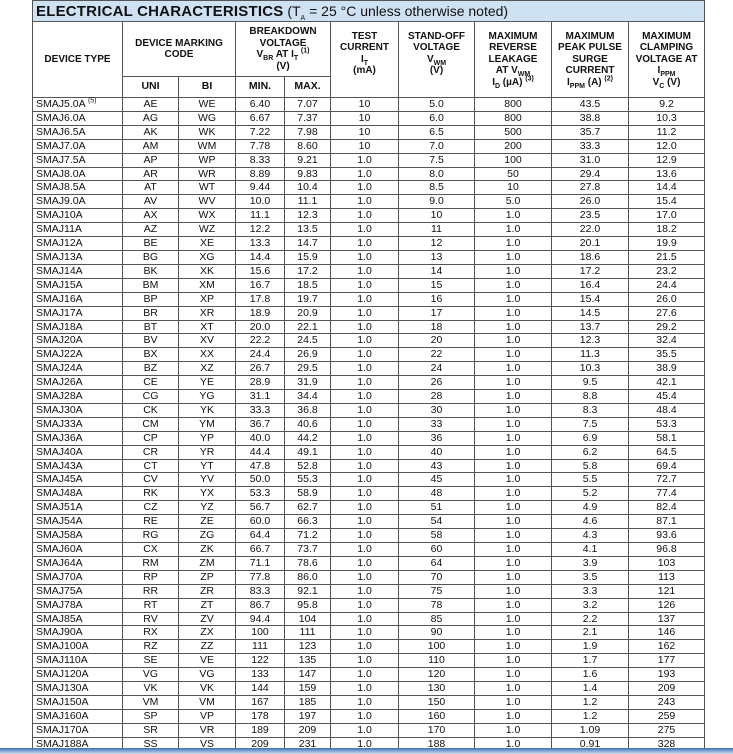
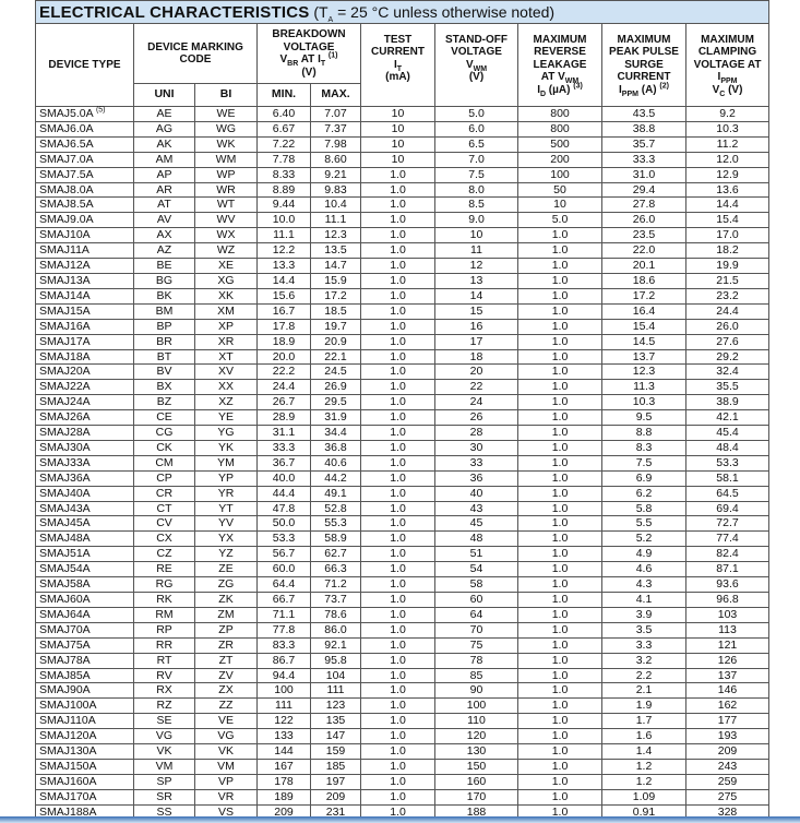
  ELECTRICAL CHARACTERISTICS (T = 25 °C unless otherwise noted)
  DEVICE TYPE	DEVICE MARKINGCODE	BREAKDOWNVOLTAGE V AT I (V)	TESTCURRENT I (mA)	STAND-OFFVOLTAGE V (V)	MAXIMUMREVERSELEAKAGE AT V I (µA)	MAXIMUMPEAK PULSESURGECURRENT I (A)	MAXIMUMCLAMPINGVOLTAGE AT I V (V)
  UNI	BI	MIN.	MAX.
  SMAJ5.0A	AE	WE	6.40	7.07	10	5.0	800	43.5	9.2
  SMAJ6.0A	AG	WG	6.67	7.37	10	6.0	800	38.8	10.3
  SMAJ6.5A	AK	WK	7.22	7.98	10	6.5	500	35.7	11.2
  SMAJ7.0A	AM	WM	7.78	8.60	10	7.0	200	33.3	12.0
  SMAJ7.5A	AP	WP	8.33	9.21	1.0	7.5	100	31.0	12.9
  SMAJ8.0A	AR	WR	8.89	9.83	1.0	8.0	50	29.4	13.6
  SMAJ8.5A	AT	WT	9.44	10.4	1.0	8.5	10	27.8	14.4
  SMAJ9.0A	AV	WV	10.0	11.1	1.0	9.0	5.0	26.0	15.4
  SMAJ10A	AX	WX	11.1	12.3	1.0	10	1.0	23.5	17.0
  SMAJ11A	AZ	WZ	12.2	13.5	1.0	11	1.0	22.0	18.2
  SMAJ12A	BE	XE	13.3	14.7	1.0	12	1.0	20.1	19.9
  SMAJ13A	BG	XG	14.4	15.9	1.0	13	1.0	18.6	21.5
  SMAJ14A	BK	XK	15.6	17.2	1.0	14	1.0	17.2	23.2
  SMAJ15A	BM	XM	16.7	18.5	1.0	15	1.0	16.4	24.4
  SMAJ16A	BP	XP	17.8	19.7	1.0	16	1.0	15.4	26.0
  SMAJ17A	BR	XR	18.9	20.9	1.0	17	1.0	14.5	27.6
  SMAJ18A	BT	XT	20.0	22.1	1.0	18	1.0	13.7	29.2
  SMAJ20A	BV	XV	22.2	24.5	1.0	20	1.0	12.3	32.4
  SMAJ22A	BX	XX	24.4	26.9	1.0	22	1.0	11.3	35.5
  SMAJ24A	BZ	XZ	26.7	29.5	1.0	24	1.0	10.3	38.9
  SMAJ26A	CE	YE	28.9	31.9	1.0	26	1.0	9.5	42.1
  SMAJ28A	CG	YG	31.1	34.4	1.0	28	1.0	8.8	45.4
  SMAJ30A	CK	YK	33.3	36.8	1.0	30	1.0	8.3	48.4
  SMAJ33A	CM	YM	36.7	40.6	1.0	33	1.0	7.5	53.3
  SMAJ36A	CP	YP	40.0	44.2	1.0	36	1.0	6.9	58.1
  SMAJ40A	CR	YR	44.4	49.1	1.0	40	1.0	6.2	64.5
  SMAJ43A	CT	YT	47.8	52.8	1.0	43	1.0	5.8	69.4
  SMAJ45A	CV	YV	50.0	55.3	1.0	45	1.0	5.5	72.7
- SMAJ48A	RK	YX	53.3	58.9	1.0	48	1.0	5.2	77.4
+ SMAJ48A	CX	YX	53.3	58.9	1.0	48	1.0	5.2	77.4
  SMAJ51A	CZ	YZ	56.7	62.7	1.0	51	1.0	4.9	82.4
  SMAJ54A	RE	ZE	60.0	66.3	1.0	54	1.0	4.6	87.1
  SMAJ58A	RG	ZG	64.4	71.2	1.0	58	1.0	4.3	93.6
- SMAJ60A	CX	ZK	66.7	73.7	1.0	60	1.0	4.1	96.8
+ SMAJ60A	RK	ZK	66.7	73.7	1.0	60	1.0	4.1	96.8
  SMAJ64A	RM	ZM	71.1	78.6	1.0	64	1.0	3.9	103
  SMAJ70A	RP	ZP	77.8	86.0	1.0	70	1.0	3.5	113
  SMAJ75A	RR	ZR	83.3	92.1	1.0	75	1.0	3.3	121
  SMAJ78A	RT	ZT	86.7	95.8	1.0	78	1.0	3.2	126
  SMAJ85A	RV	ZV	94.4	104	1.0	85	1.0	2.2	137
  SMAJ90A	RX	ZX	100	111	1.0	90	1.0	2.1	146
  SMAJ100A	RZ	ZZ	111	123	1.0	100	1.0	1.9	162
  SMAJ110A	SE	VE	122	135	1.0	110	1.0	1.7	177
  SMAJ120A	VG	VG	133	147	1.0	120	1.0	1.6	193
  SMAJ130A	VK	VK	144	159	1.0	130	1.0	1.4	209
  SMAJ150A	VM	VM	167	185	1.0	150	1.0	1.2	243
  SMAJ160A	SP	VP	178	197	1.0	160	1.0	1.2	259
  SMAJ170A	SR	VR	189	209	1.0	170	1.0	1.09	275
  SMAJ188A	SS	VS	209	231	1.0	188	1.0	0.91	328
